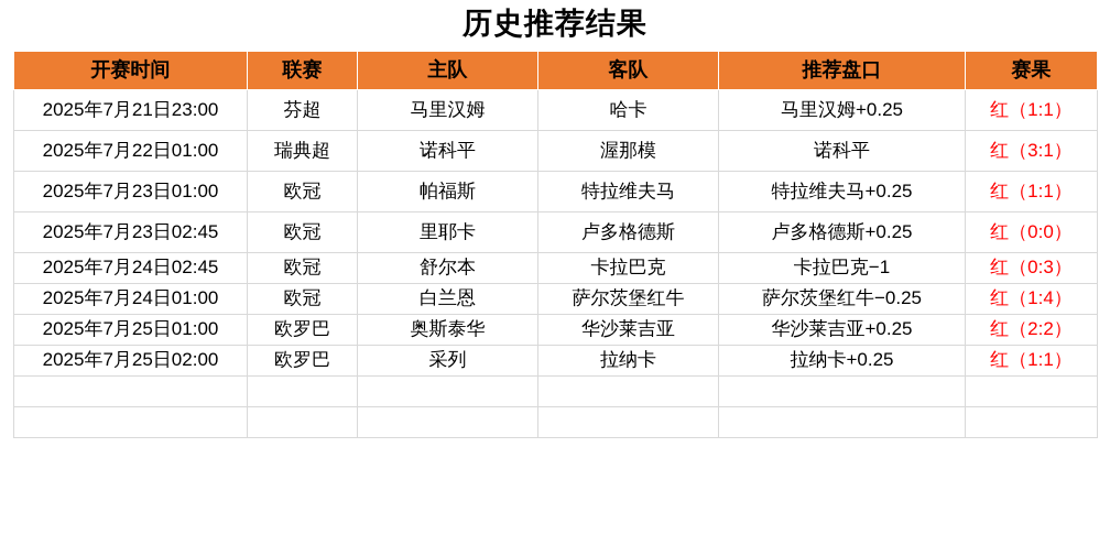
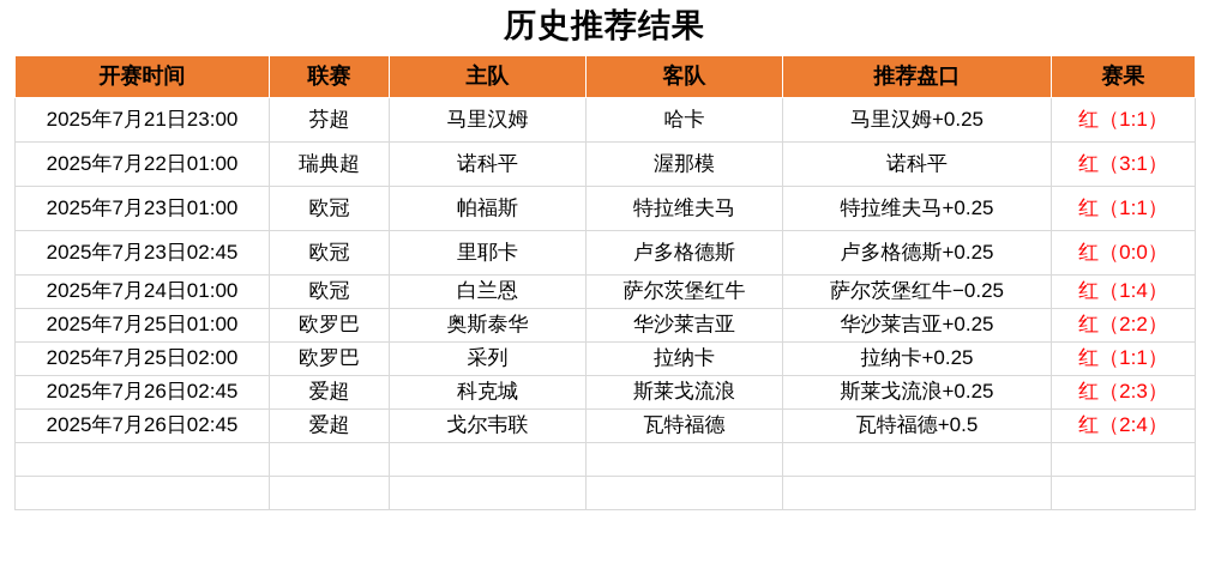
  历史推荐结果
  开赛时间	联赛	主队	客队	推荐盘口	赛果
  2025年7月21日23:00	芬超	马里汉姆	哈卡	马里汉姆+0.25	红（1:1）
  2025年7月22日01:00	瑞典超	诺科平	渥那模	诺科平	红（3:1）
  2025年7月23日01:00	欧冠	帕福斯	特拉维夫马	特拉维夫马+0.25	红（1:1）
  2025年7月23日02:45	欧冠	里耶卡	卢多格德斯	卢多格德斯+0.25	红（0:0）
- 2025年7月24日02:45	欧冠	舒尔本	卡拉巴克	卡拉巴克−1	红（0:3）
  2025年7月24日01:00	欧冠	白兰恩	萨尔茨堡红牛	萨尔茨堡红牛−0.25	红（1:4）
  2025年7月25日01:00	欧罗巴	奥斯泰华	华沙莱吉亚	华沙莱吉亚+0.25	红（2:2）
  2025年7月25日02:00	欧罗巴	采列	拉纳卡	拉纳卡+0.25	红（1:1）
+ 2025年7月26日02:45	爱超	科克城	斯莱戈流浪	斯莱戈流浪+0.25	红（2:3）
+ 2025年7月26日02:45	爱超	戈尔韦联	瓦特福德	瓦特福德+0.5	红（2:4）
